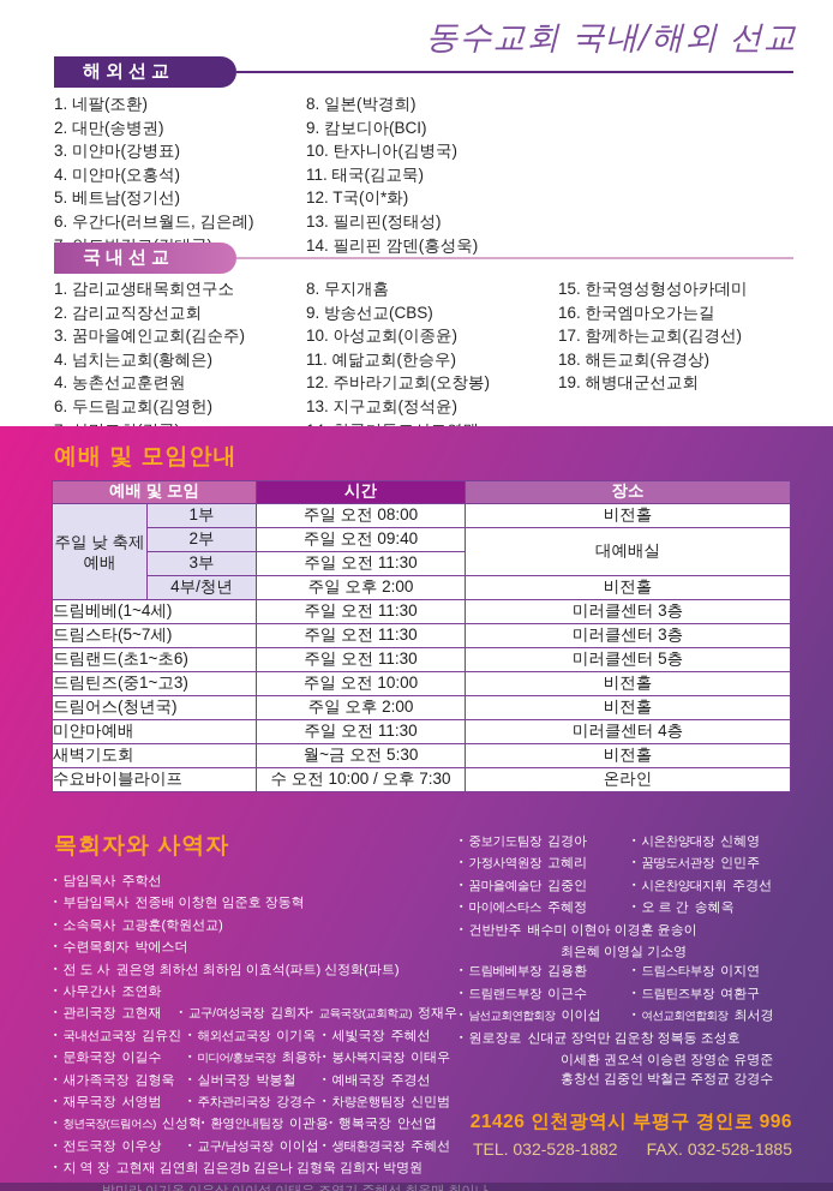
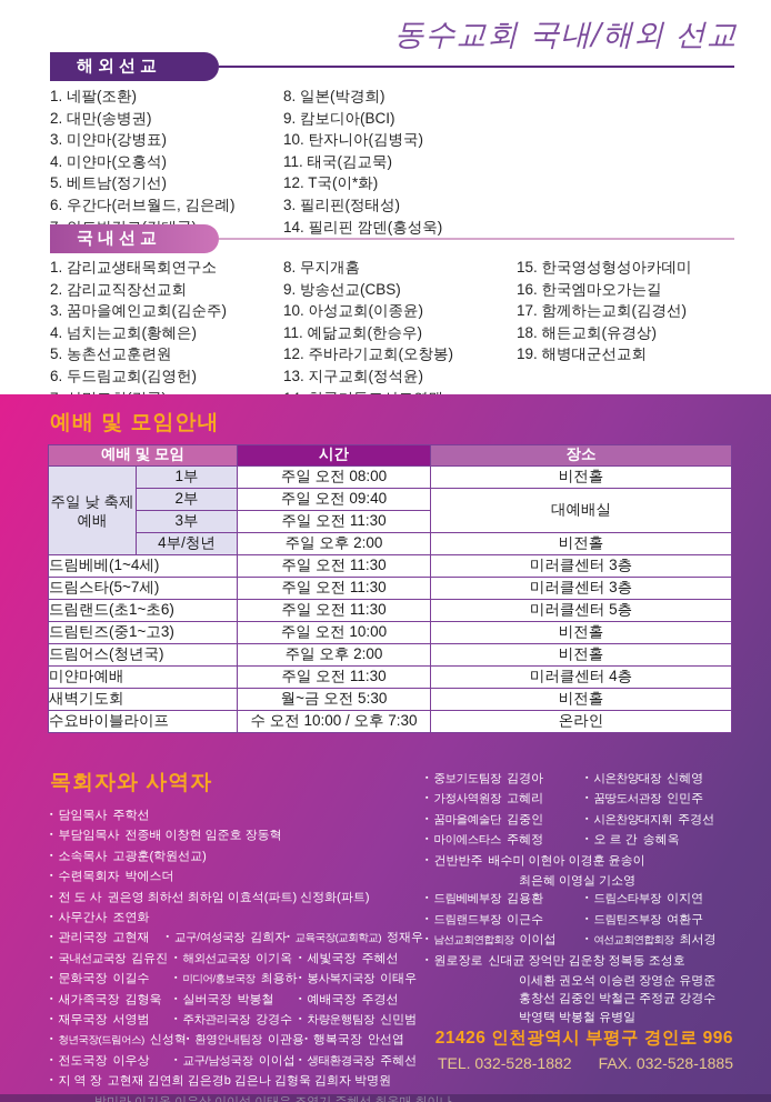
  동수교회 국내/해외 선교
  해외선교
  1. 네팔(조환)
  2. 대만(송병권)
  3. 미얀마(강병표)
  4. 미얀마(오홍석)
  5. 베트남(정기선)
  6. 우간다(러브월드, 김은례)
  8. 일본(박경희)
  9. 캄보디아(BCI)
  10. 탄자니아(김병국)
  11. 태국(김교묵)
  12. T국(이*화)
- 13. 필리핀(정태성)
+ 3. 필리핀(정태성)
  14. 필리핀 깜덴(홍성욱)
  국내선교
  1. 감리교생태목회연구소
  2. 감리교직장선교회
  3. 꿈마을예인교회(김순주)
  4. 넘치는교회(황혜은)
- 4. 농촌선교훈련원
+ 5. 농촌선교훈련원
  6. 두드림교회(김영헌)
  8. 무지개홈
  9. 방송선교(CBS)
  10. 아성교회(이종윤)
  11. 예닮교회(한승우)
  12. 주바라기교회(오창봉)
  13. 지구교회(정석윤)
  15. 한국영성형성아카데미
  16. 한국엠마오가는길
  17. 함께하는교회(김경선)
  18. 해든교회(유경상)
  19. 해병대군선교회
  예배 및 모임안내
  예배 및 모임	시간	장소
  주일 낮 축제 예배	1부	주일 오전 08:00	비전홀
  2부	주일 오전 09:40	대예배실
  3부	주일 오전 11:30
  4부/청년	주일 오후 2:00	비전홀
  드림베베(1~4세)	주일 오전 11:30	미러클센터 3층
  드림스타(5~7세)	주일 오전 11:30	미러클센터 3층
  드림랜드(초1~초6)	주일 오전 11:30	미러클센터 5층
  드림틴즈(중1~고3)	주일 오전 10:00	비전홀
  드림어스(청년국)	주일 오후 2:00	비전홀
  미얀마예배	주일 오전 11:30	미러클센터 4층
  새벽기도회	월~금 오전 5:30	비전홀
  수요바이블라이프	수 오전 10:00 / 오후 7:30	온라인
  목회자와 사역자
  담임목사
  주학선
  부담임목사
  전종배 이창현 임준호 장동혁
  소속목사
  고광훈(학원선교)
  수련목회자
  박에스더
  전 도 사
  권은영 최하선 최하임 이효석(파트) 신정화(파트)
  사무간사
  조연화
  관리국장
  고현재
  교구/여성국장
  김희자
  교육국장(교회학교)
  정재우
  국내선교국장
  김유진
  해외선교국장
  이기옥
  세빛국장
  주혜선
  문화국장
  이길수
  미디어/홍보국장
  최용하
  봉사복지국장
  이태우
  새가족국장
  김형욱
  실버국장
  박봉철
  예배국장
  주경선
  재무국장
  서영범
  주차관리국장
  강경수
  차량운행팀장
  신민범
  청년국장(드림어스)
  신성혁
  환영안내팀장
  이관용
  행복국장
  안선엽
  전도국장
  이우상
  교구/남성국장
  이이섭
  생태환경국장
  주혜선
  지 역 장
  고현재 김연희 김은경b 김은나 김형욱 김희자 박명원
  중보기도팀장
  김경아
  시온찬양대장
  신혜영
  가정사역원장
  고혜리
  꿈땅도서관장
  인민주
  꿈마을예술단
  김중인
  시온찬양대지휘
  주경선
  마이에스타스
  주혜정
  오 르 간
  송혜옥
  건반반주
  배수미 이현아 이경훈 윤송이
  최은혜 이영실 기소영
  드림베베부장
  김용환
  드림스타부장
  이지연
  드림랜드부장
  이근수
  드림틴즈부장
  여환구
  남선교회연합회장
  이이섭
  여선교회연합회장
  최서경
  원로장로
  신대균 장억만 김운창 정복동 조성호
  이세환 권오석 이승련 장영순 유명준
  홍창선 김중인 박철근 주정균 강경수
+ 박영택 박봉철 유병일
  21426 인천광역시 부평구 경인로 996
  TEL. 032-528-1882
  FAX. 032-528-1885
